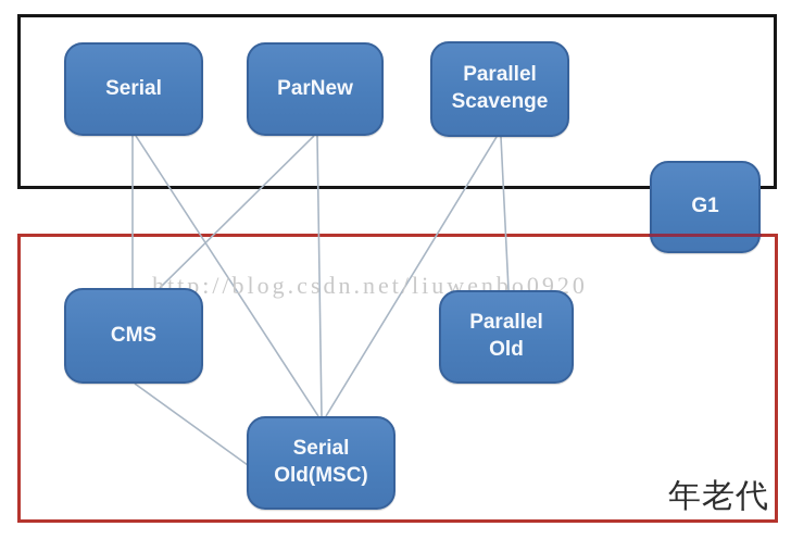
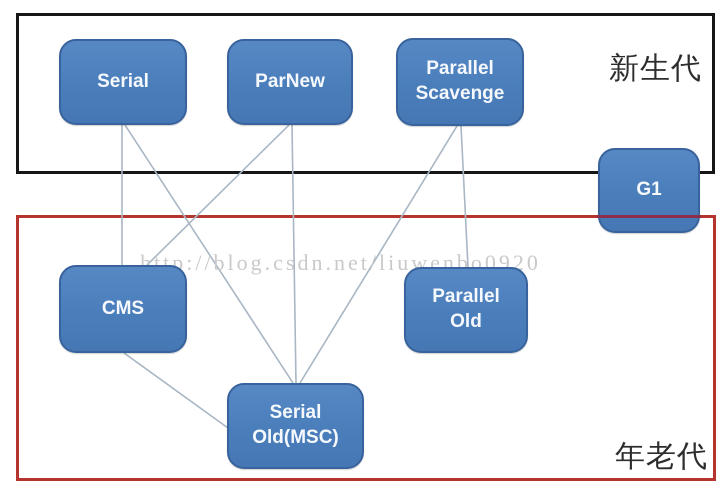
  http://blog.csdn.net/liuwenbo0920
+ 新生代
  年老代
  Serial
  ParNew
  Parallel
  Scavenge
  G1
  CMS
  Parallel
  Old
  Serial
  Old(MSC)
